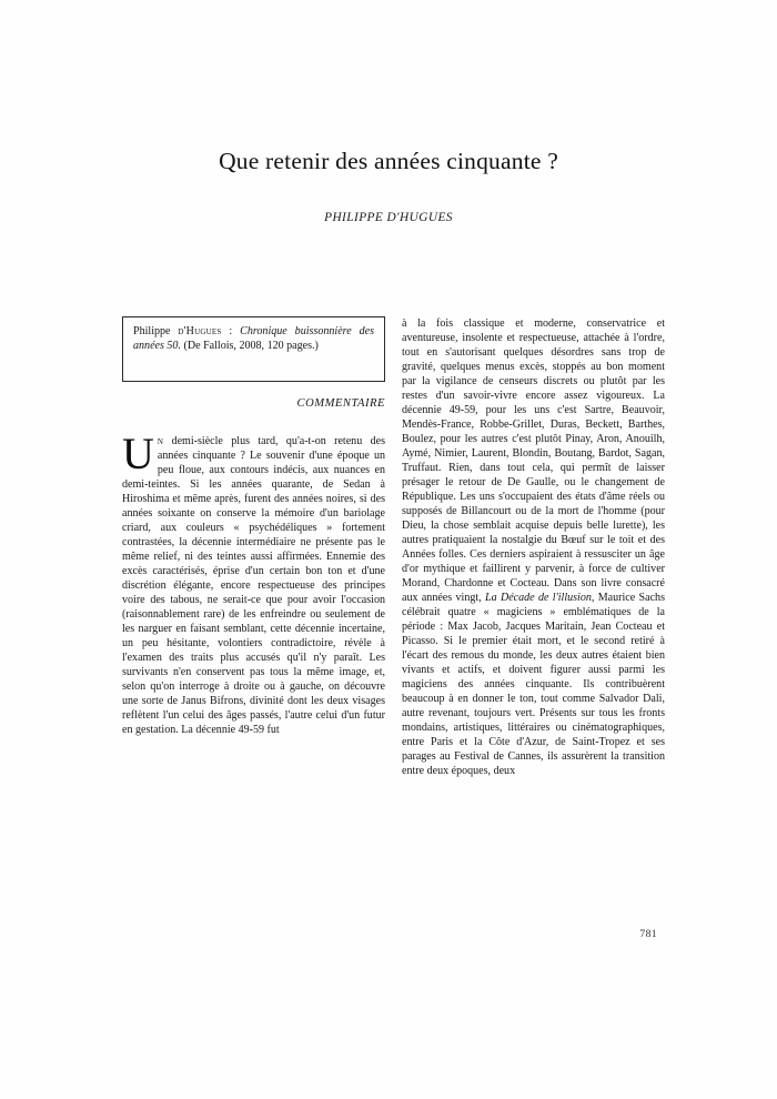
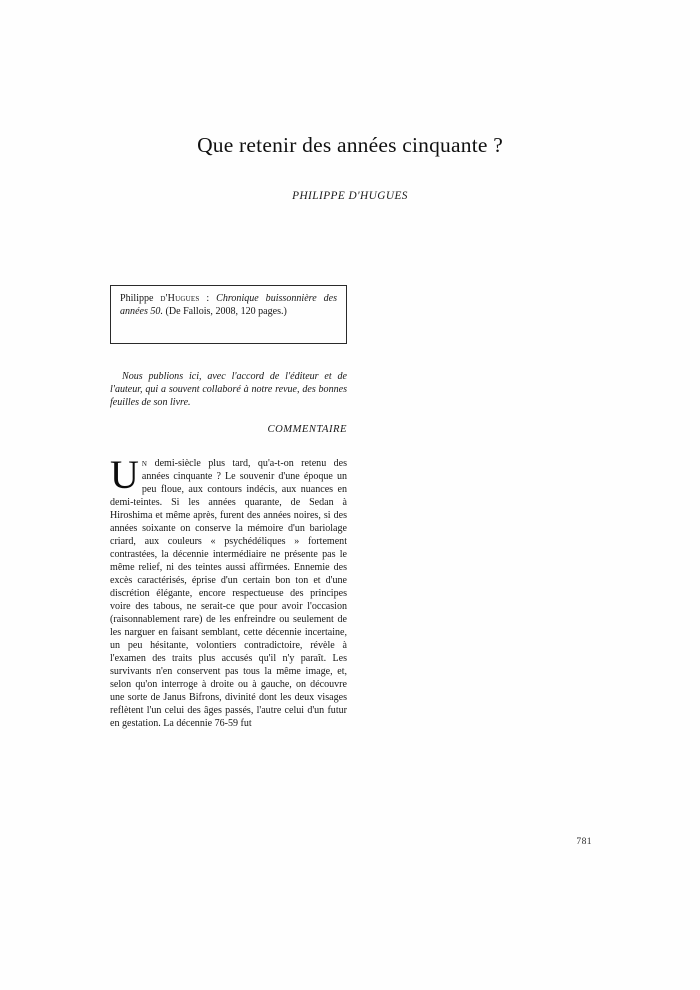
  Que retenir des années cinquante ?
  PHILIPPE D'HUGUES
  Philippe d'Hugues : Chronique buissonnière des années 50. (De Fallois, 2008, 120 pages.)
+ Nous publions ici, avec l'accord de l'éditeur et de l'auteur, qui a souvent collaboré à notre revue, des bonnes feuilles de son livre.
  COMMENTAIRE
  U
- n demi-siècle plus tard, qu'a-t-on retenu des années cinquante ? Le souvenir d'une époque un peu floue, aux contours indécis, aux nuances en demi-teintes. Si les années quarante, de Sedan à Hiroshima et même après, furent des années noires, si des années soixante on conserve la mémoire d'un bariolage criard, aux couleurs « psychédéliques » fortement contrastées, la décennie intermédiaire ne présente pas le même relief, ni des teintes aussi affirmées. Ennemie des excès caractérisés, éprise d'un certain bon ton et d'une discrétion élégante, encore respectueuse des principes voire des tabous, ne serait-ce que pour avoir l'occasion (raisonnablement rare) de les enfreindre ou seulement de les narguer en faisant semblant, cette décennie incertaine, un peu hésitante, volontiers contradictoire, révèle à l'examen des traits plus accusés qu'il n'y paraît. Les survivants n'en conservent pas tous la même image, et, selon qu'on interroge à droite ou à gauche, on découvre une sorte de Janus Bifrons, divinité dont les deux visages reflètent l'un celui des âges passés, l'autre celui d'un futur en gestation. La décennie 49-59 fut
+ n demi-siècle plus tard, qu'a-t-on retenu des années cinquante ? Le souvenir d'une époque un peu floue, aux contours indécis, aux nuances en demi-teintes. Si les années quarante, de Sedan à Hiroshima et même après, furent des années noires, si des années soixante on conserve la mémoire d'un bariolage criard, aux couleurs « psychédéliques » fortement contrastées, la décennie intermédiaire ne présente pas le même relief, ni des teintes aussi affirmées. Ennemie des excès caractérisés, éprise d'un certain bon ton et d'une discrétion élégante, encore respectueuse des principes voire des tabous, ne serait-ce que pour avoir l'occasion (raisonnablement rare) de les enfreindre ou seulement de les narguer en faisant semblant, cette décennie incertaine, un peu hésitante, volontiers contradictoire, révèle à l'examen des traits plus accusés qu'il n'y paraît. Les survivants n'en conservent pas tous la même image, et, selon qu'on interroge à droite ou à gauche, on découvre une sorte de Janus Bifrons, divinité dont les deux visages reflètent l'un celui des âges passés, l'autre celui d'un futur en gestation. La décennie 76-59 fut
- à la fois classique et moderne, conservatrice et aventureuse, insolente et respectueuse, attachée à l'ordre, tout en s'autorisant quelques désordres sans trop de gravité, quelques menus excès, stoppés au bon moment par la vigilance de censeurs discrets ou plutôt par les restes d'un savoir-vivre encore assez vigoureux. La décennie 49-59, pour les uns c'est Sartre, Beauvoir, Mendès-France, Robbe-Grillet, Duras, Beckett, Barthes, Boulez, pour les autres c'est plutôt Pinay, Aron, Anouilh, Aymé, Nimier, Laurent, Blondin, Boutang, Bardot, Sagan, Truffaut. Rien, dans tout cela, qui permît de laisser présager le retour de De Gaulle, ou le changement de République. Les uns s'occupaient des états d'âme réels ou supposés de Billancourt ou de la mort de l'homme (pour Dieu, la chose semblait acquise depuis belle lurette), les autres pratiquaient la nostalgie du Bœuf sur le toit et des Années folles. Ces derniers aspiraient à ressusciter un âge d'or mythique et faillirent y parvenir, à force de cultiver Morand, Chardonne et Cocteau. Dans son livre consacré aux années vingt, La Décade de l'illusion, Maurice Sachs célébrait quatre « magiciens » emblématiques de la période : Max Jacob, Jacques Maritain, Jean Cocteau et Picasso. Si le premier était mort, et le second retiré à l'écart des remous du monde, les deux autres étaient bien vivants et actifs, et doivent figurer aussi parmi les magiciens des années cinquante. Ils contribuèrent beaucoup à en donner le ton, tout comme Salvador Dali, autre revenant, toujours vert. Présents sur tous les fronts mondains, artistiques, littéraires ou cinématographiques, entre Paris et la Côte d'Azur, de Saint-Tropez et ses parages au Festival de Cannes, ils assurèrent la transition entre deux époques, deux
  781
